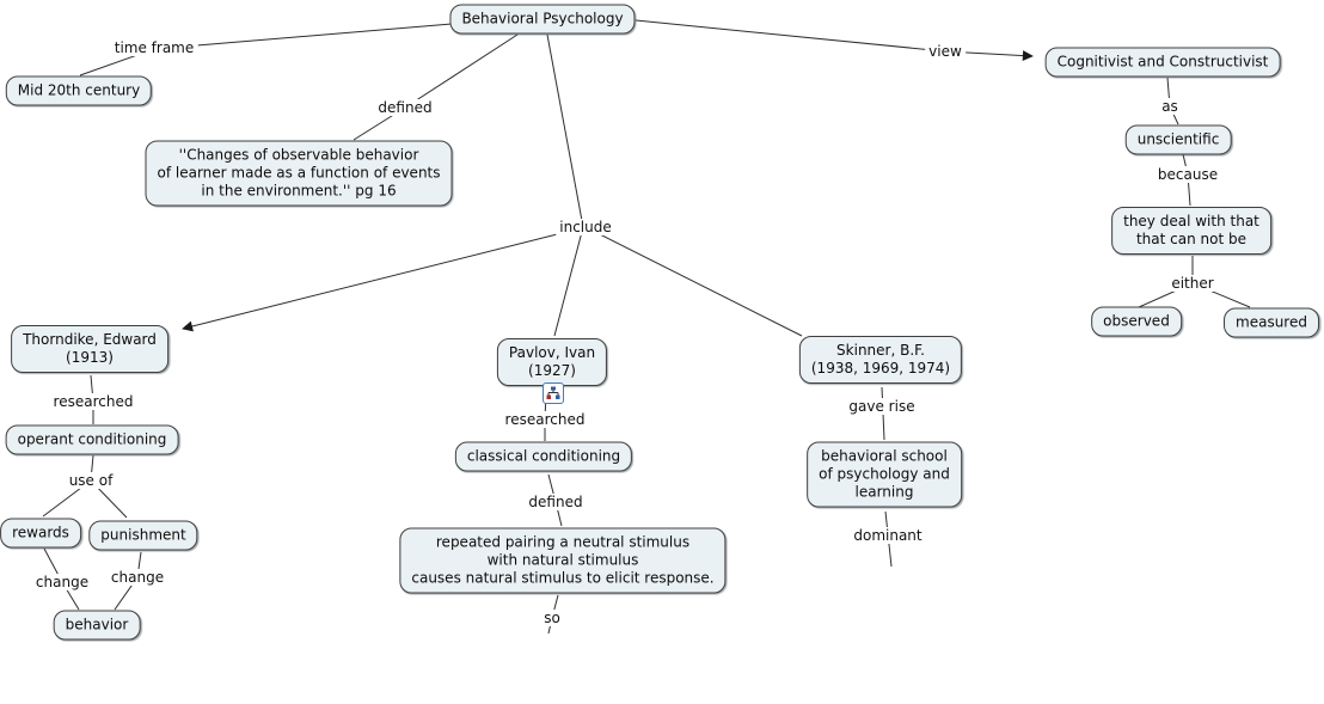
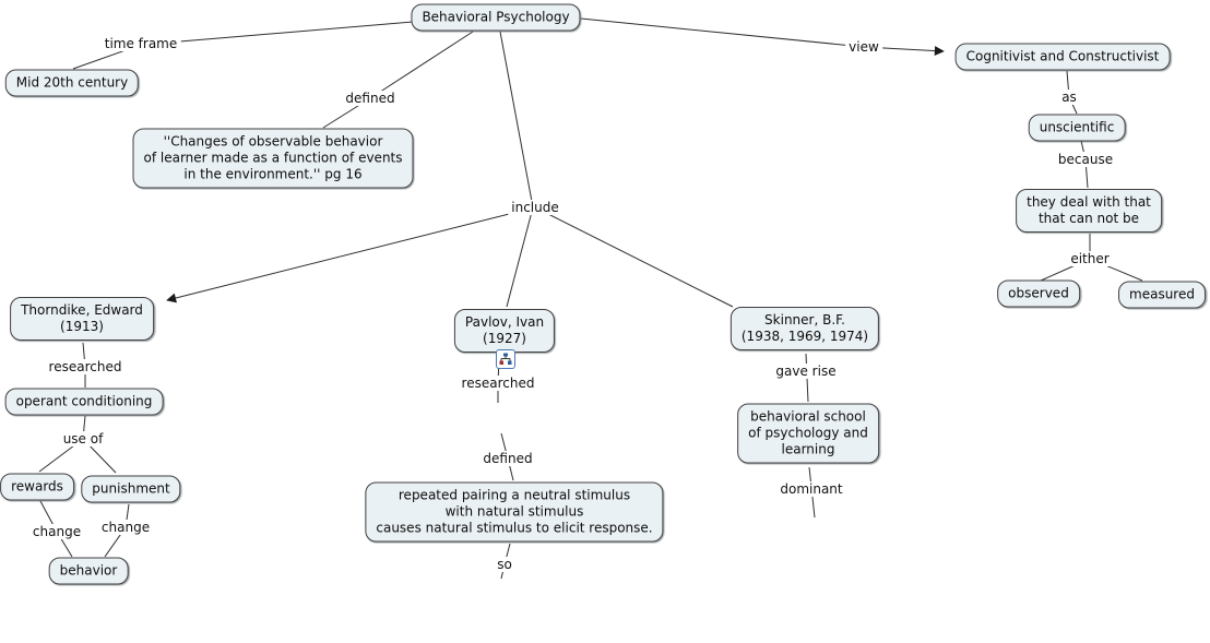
  time frame
  defined
  include
  view
  as
  because
  either
  researched
  use of
  change
  change
  researched
  defined
  so
  gave rise
  dominant
  Behavioral Psychology
  Mid 20th century
  ''Changes of observable behavior
  of learner made as a function of events
  in the environment.'' pg 16
  Cognitivist and Constructivist
  unscientific
  they deal with that
  that can not be
  observed
  measured
  Thorndike, Edward
  (1913)
  operant conditioning
  rewards
  punishment
  behavior
  Pavlov, Ivan
  (1927)
- classical conditioning
  repeated pairing a neutral stimulus
  with natural stimulus
  causes natural stimulus to elicit response.
  Skinner, B.F.
  (1938, 1969, 1974)
  behavioral school
  of psychology and
  learning
